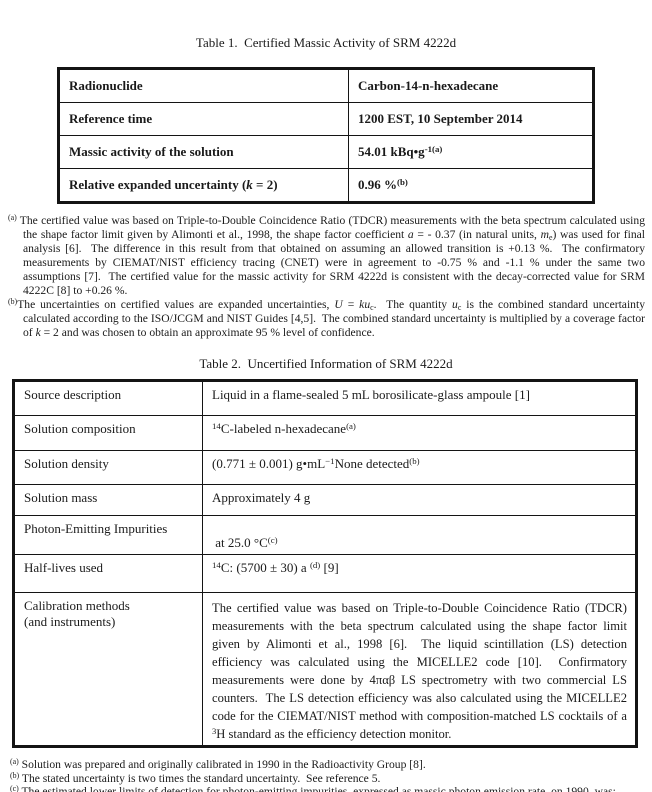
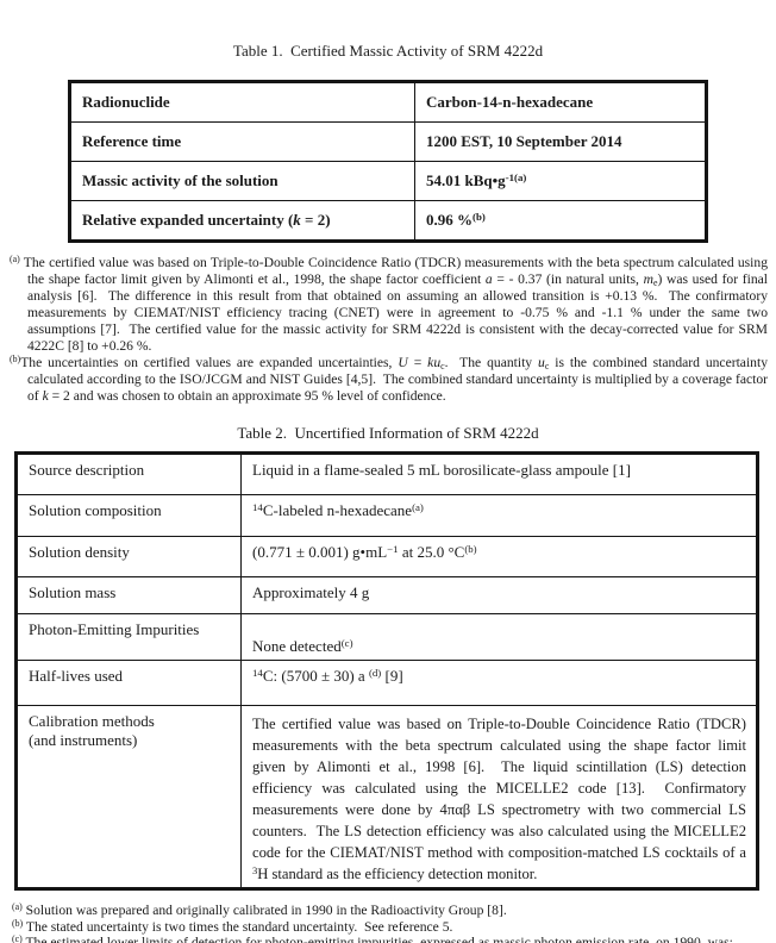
  Table 1. Certified Massic Activity of SRM 4222d
  Radionuclide	Carbon-14-n-hexadecane
  Reference time	1200 EST, 10 September 2014
  Massic activity of the solution	54.01 kBq•g-1(a)
  Relative expanded uncertainty (k = 2)	0.96 %(b)
  (a) The certified value was based on Triple-to-Double Coincidence Ratio (TDCR) measurements with the beta spectrum calculated using the shape factor limit given by Alimonti et al., 1998, the shape factor coefficient a = - 0.37 (in natural units, me) was used for final analysis [6]. The difference in this result from that obtained on assuming an allowed transition is +0.13 %. The confirmatory measurements by CIEMAT/NIST efficiency tracing (CNET) were in agreement to -0.75 % and -1.1 % under the same two assumptions [7]. The certified value for the massic activity for SRM 4222d is consistent with the decay-corrected value for SRM 4222C [8] to +0.26 %.
  (b)The uncertainties on certified values are expanded uncertainties, U = kuc. The quantity uc is the combined standard uncertainty calculated according to the ISO/JCGM and NIST Guides [4,5]. The combined standard uncertainty is multiplied by a coverage factor of k = 2 and was chosen to obtain an approximate 95 % level of confidence.
  Table 2. Uncertified Information of SRM 4222d
  Source description	Liquid in a flame-sealed 5 mL borosilicate-glass ampoule [1]
  Solution composition	14C-labeled n-hexadecane(a)
- Solution density	(0.771 ± 0.001) g•mL−1None detected(b)
+ Solution density	(0.771 ± 0.001) g•mL−1 at 25.0 °C(b)
  Solution mass	Approximately 4 g
- Photon-Emitting Impurities	at 25.0 °C(c)
+ Photon-Emitting Impurities	None detected(c)
  Half-lives used	14C: (5700 ± 30) a (d) [9]
- Calibration methods(and instruments)	The certified value was based on Triple-to-Double Coincidence Ratio (TDCR) measurements with the beta spectrum calculated using the shape factor limit given by Alimonti et al., 1998 [6]. The liquid scintillation (LS) detection efficiency was calculated using the MICELLE2 code [10]. Confirmatory measurements were done by 4παβ LS spectrometry with two commercial LS counters. The LS detection efficiency was also calculated using the MICELLE2 code for the CIEMAT/NIST method with composition-matched LS cocktails of a 3H standard as the efficiency detection monitor.
+ Calibration methods(and instruments)	The certified value was based on Triple-to-Double Coincidence Ratio (TDCR) measurements with the beta spectrum calculated using the shape factor limit given by Alimonti et al., 1998 [6]. The liquid scintillation (LS) detection efficiency was calculated using the MICELLE2 code [13]. Confirmatory measurements were done by 4παβ LS spectrometry with two commercial LS counters. The LS detection efficiency was also calculated using the MICELLE2 code for the CIEMAT/NIST method with composition-matched LS cocktails of a 3H standard as the efficiency detection monitor.
  (a) Solution was prepared and originally calibrated in 1990 in the Radioactivity Group [8].
  (b) The stated uncertainty is two times the standard uncertainty. See reference 5.
